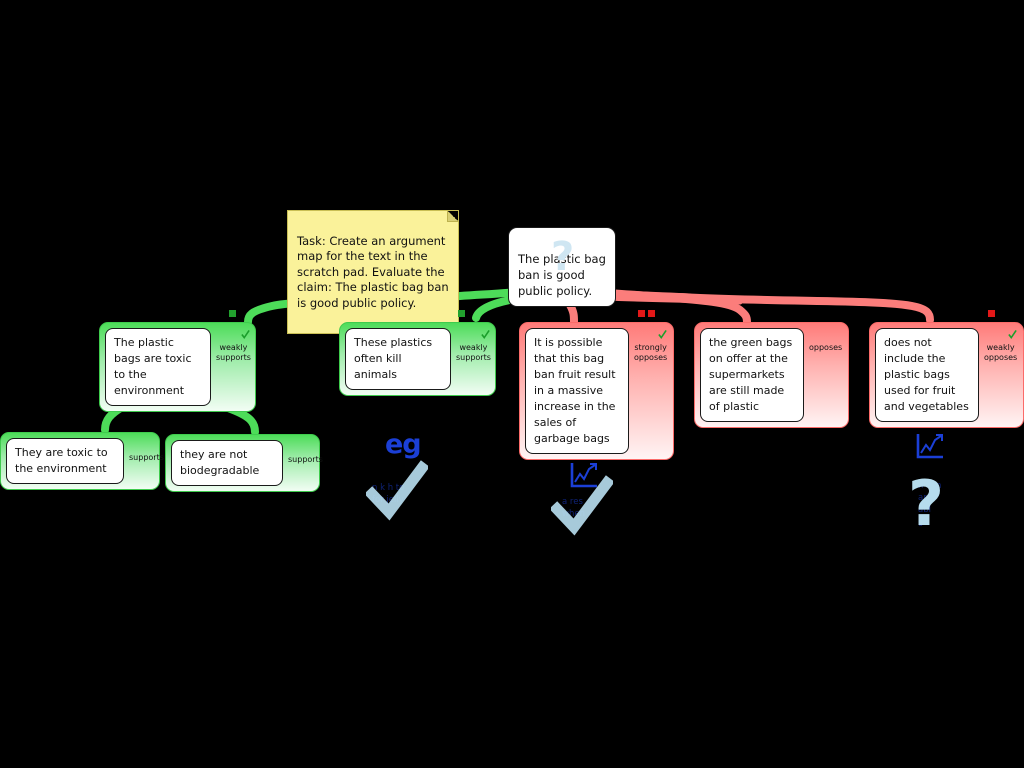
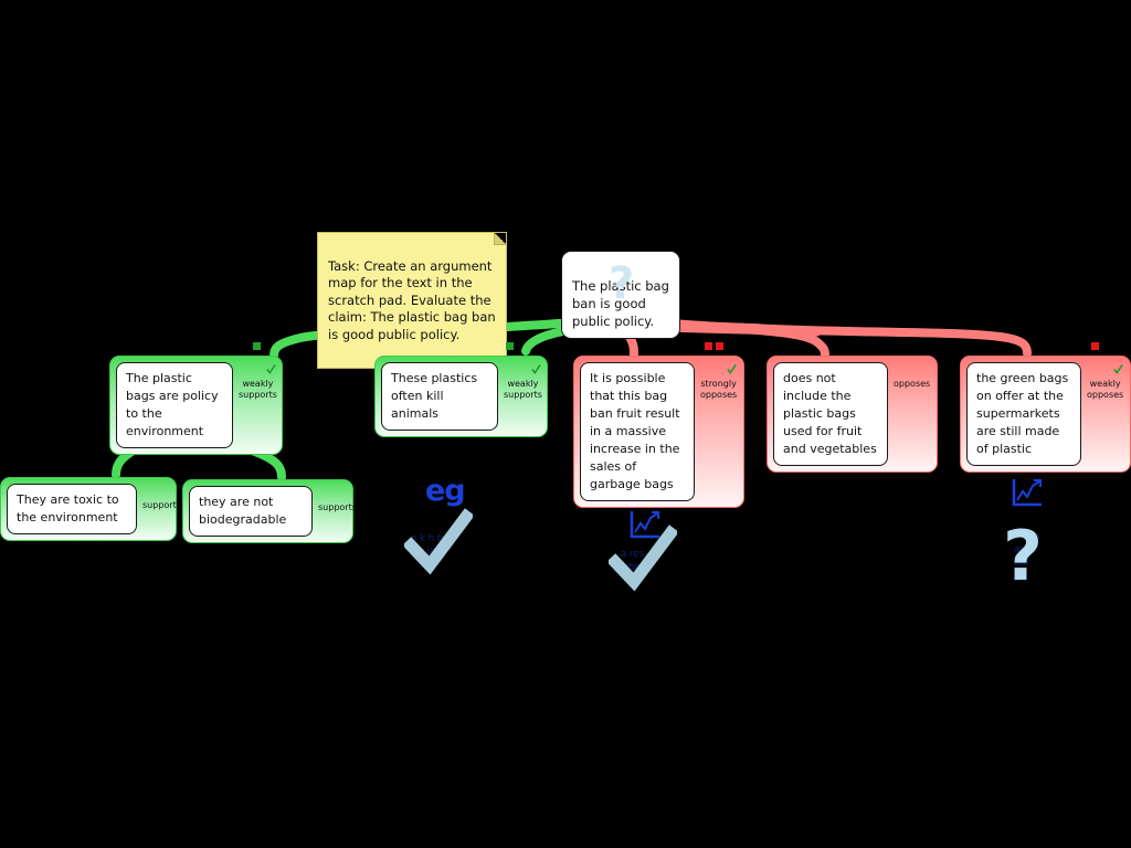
  Task: Create an argument map for the text in the scratch pad. Evaluate the claim: The plastic bag ban is good public policy.
  The plastic bag ban is good public policy.
  ?
- The plastic bags are toxic to the environment
+ The plastic bags are policy to the environment
  weakly
  supports
  These plastics often kill animals
  weakly
  supports
  It is possible that this bag ban fruit result in a massive increase in the sales of garbage bags
  strongly
  opposes
- the green bags on offer at the supermarkets are still made of plastic
+ does not include the plastic bags used for fruit and vegetables
  opposes
- does not include the plastic bags used for fruit and vegetables
+ the green bags on offer at the supermarkets are still made of plastic
  weakly
  opposes
  They are toxic to the environment
  supports
  they are not biodegradable
  supports
  eg
  n k h t
  a res
  n con
  ar
  abl
  g
  ?
